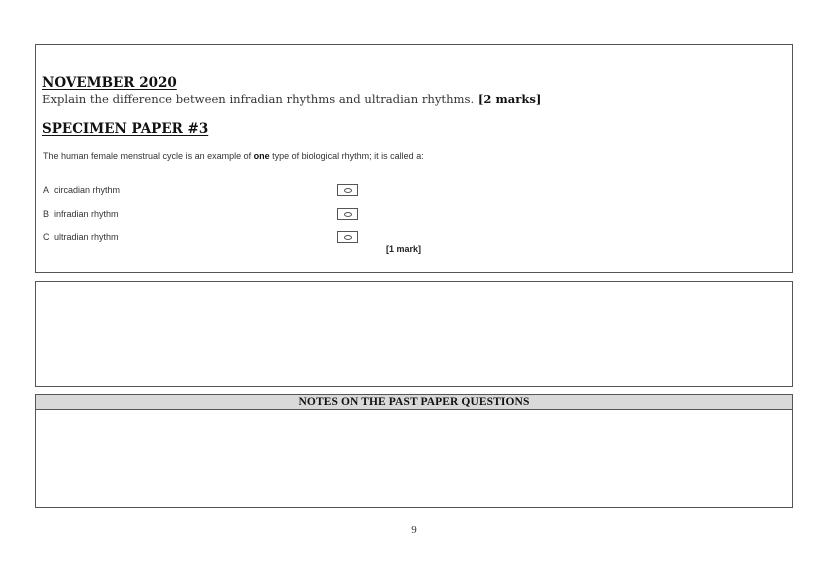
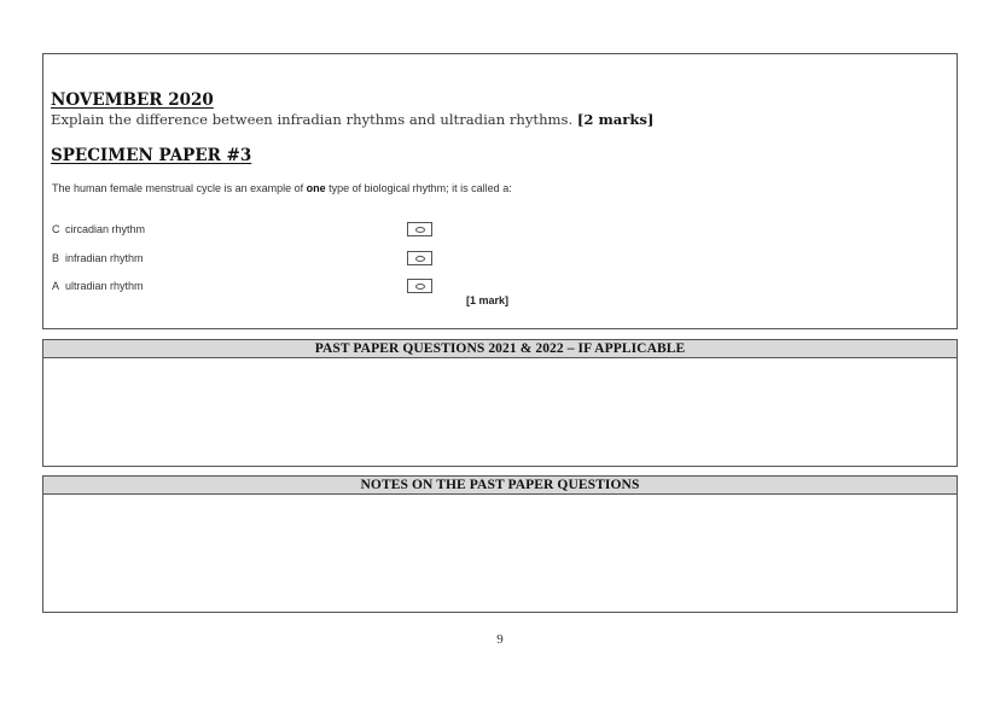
  NOVEMBER 2020
  Explain the difference between infradian rhythms and ultradian rhythms. [2 marks]
  SPECIMEN PAPER #3
  The human female menstrual cycle is an example of one type of biological rhythm; it is called a:
- A circadian rhythm
+ C circadian rhythm
  B infradian rhythm
- C ultradian rhythm
+ A ultradian rhythm
  [1 mark]
+ PAST PAPER QUESTIONS 2021 & 2022 – IF APPLICABLE
  NOTES ON THE PAST PAPER QUESTIONS
  9
